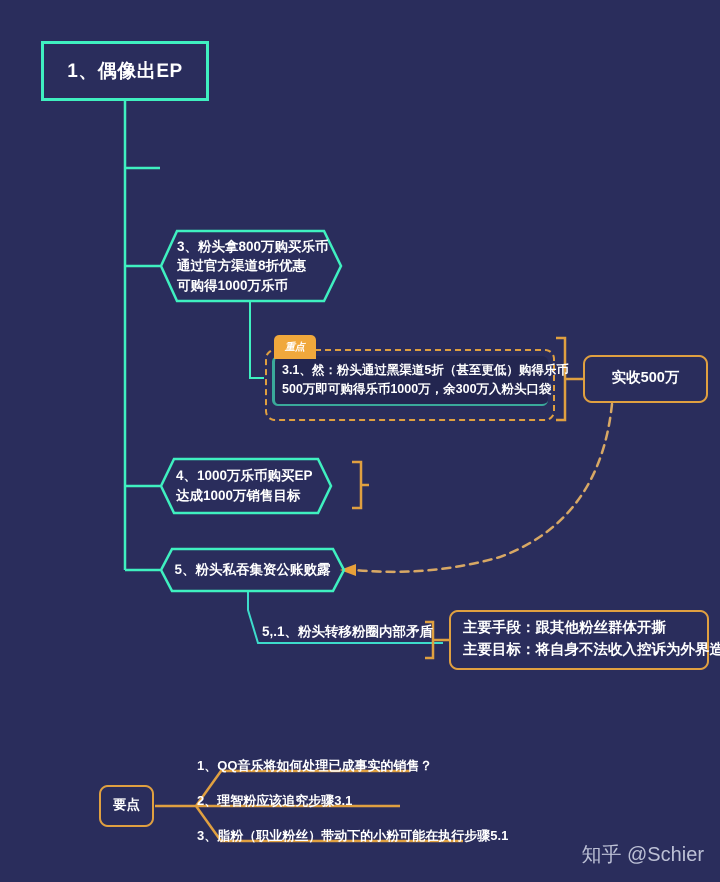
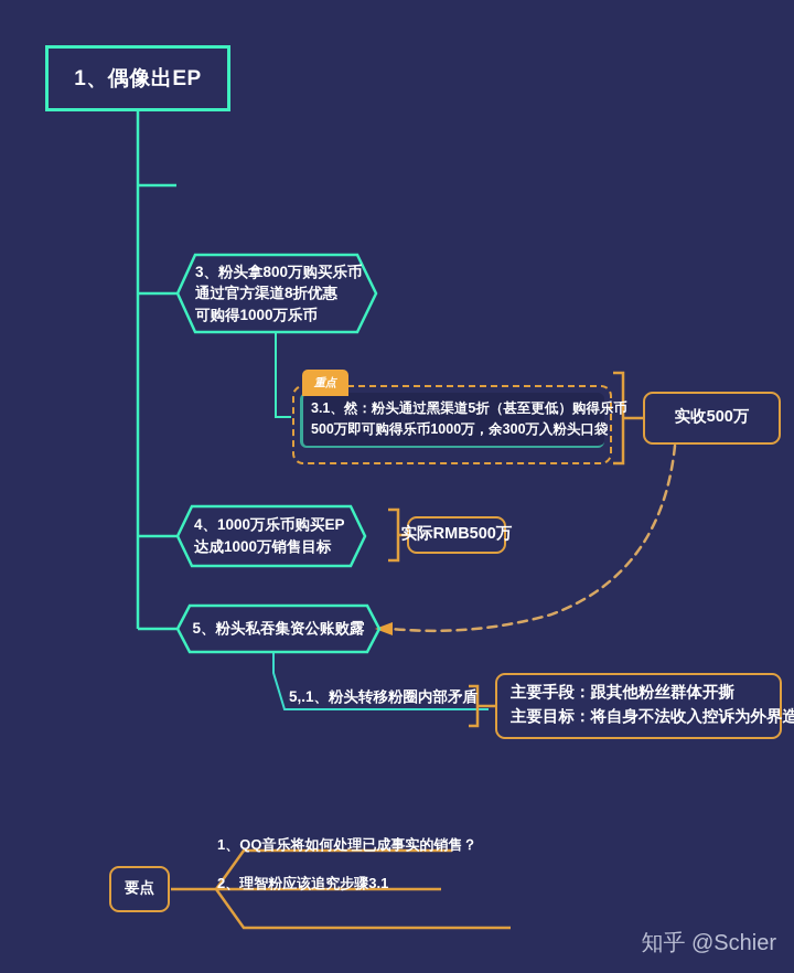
  1、偶像出EP
  3、粉头拿800万购买乐币
  通过官方渠道8折优惠
  可购得1000万乐币
  重点
  3.1、然：粉头通过黑渠道5折（甚至更低）购得乐币
  500万即可购得乐币1000万，余300万入粉头口袋
  实收500万
  4、1000万乐币购买EP
  达成1000万销售目标
+ 实际RMB500万
  5、粉头私吞集资公账败露
  5,.1、粉头转移粉圈内部矛盾
  主要手段：跟其他粉丝群体开撕
  主要目标：将自身不法收入控诉为外界造
  要点
  1、QQ音乐将如何处理已成事实的销售？
  2、理智粉应该追究步骤3.1
- 3、脂粉（职业粉丝）带动下的小粉可能在执行步骤5.1
  知乎 @Schier
